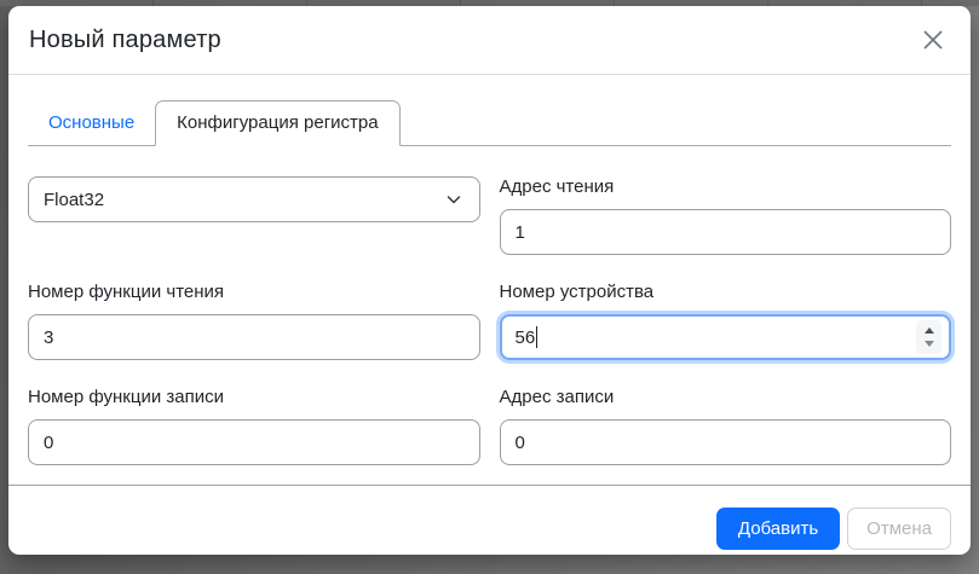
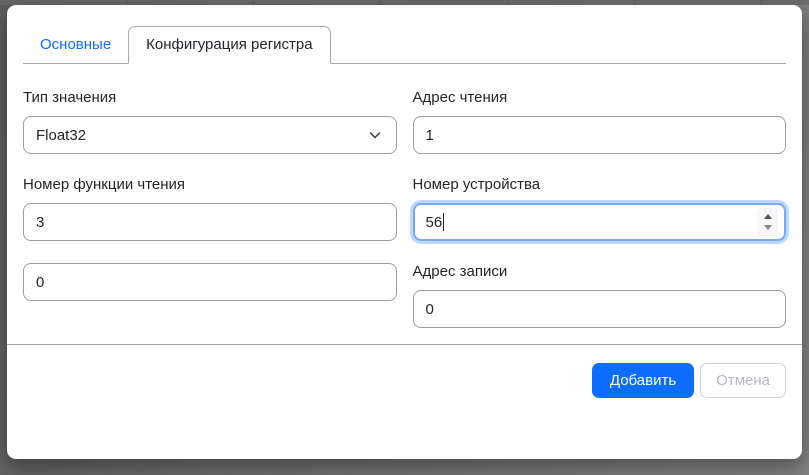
- Новый параметр
  Основные
  Конфигурация регистра
+ Тип значения
  Float32
  Адрес чтения
  1
  Номер функции чтения
  3
  Номер устройства
  56
- Номер функции записи
  0
  Адрес записи
  0
  Добавить
  Отмена
